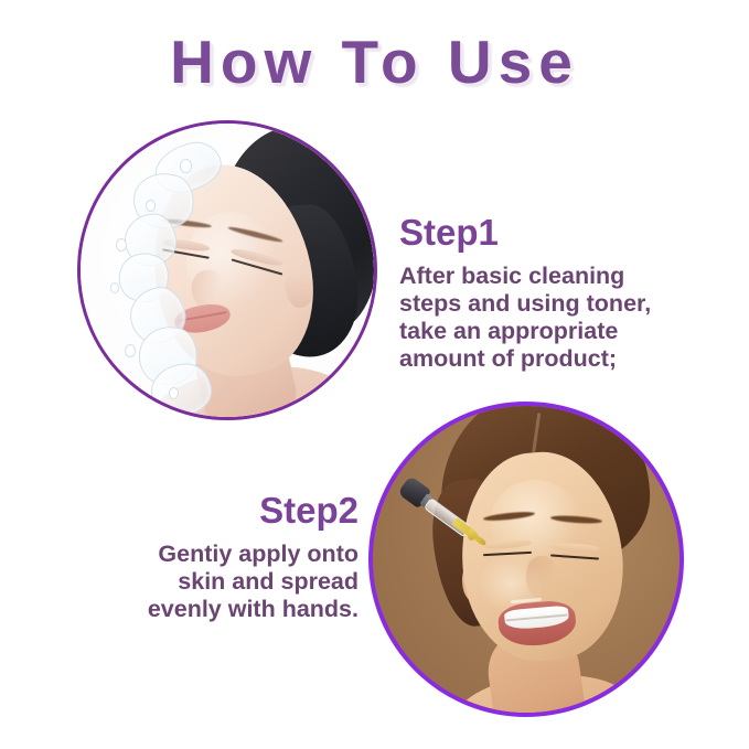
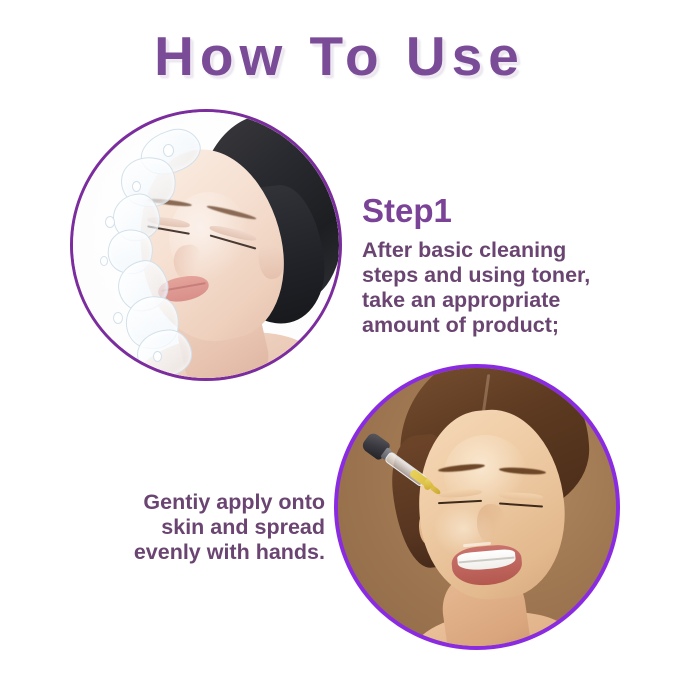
  How To Use
  Step1
  After basic cleaning
  steps and using toner,
  take an appropriate
  amount of product;
- Step2
  Gentiy apply onto
  skin and spread
  evenly with hands.
